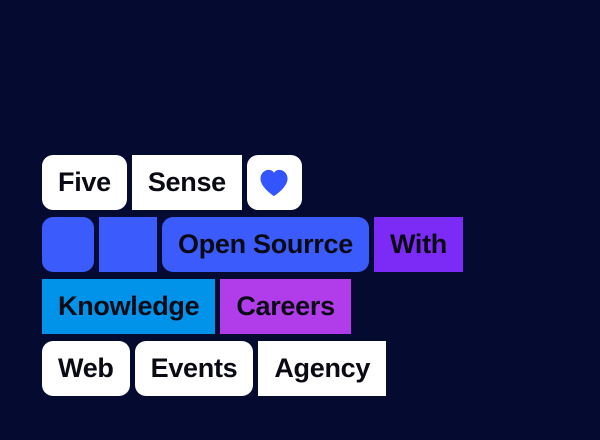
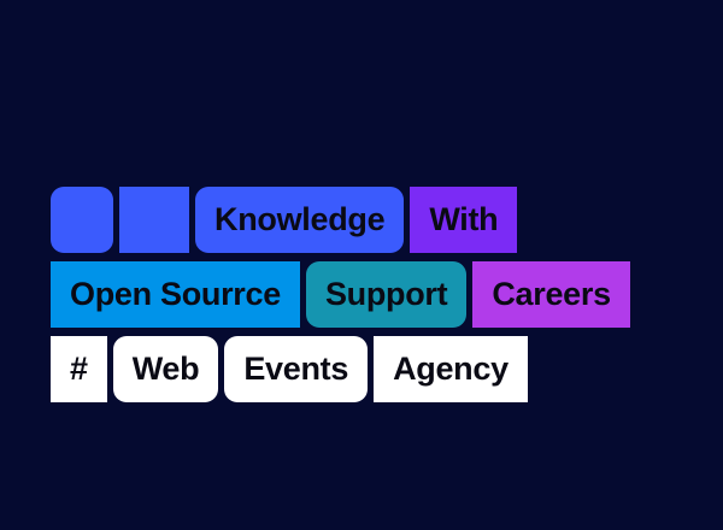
- Five
- Sense
- Open Sourrce
+ Knowledge
  With
- Knowledge
+ Open Sourrce
+ Support
  Careers
+ #
  Web
  Events
  Agency
